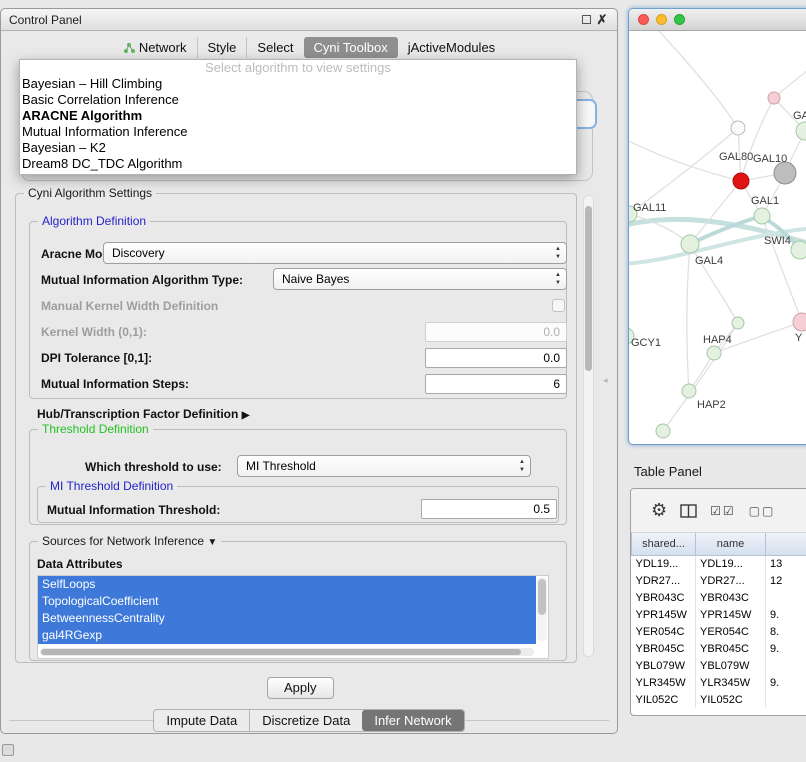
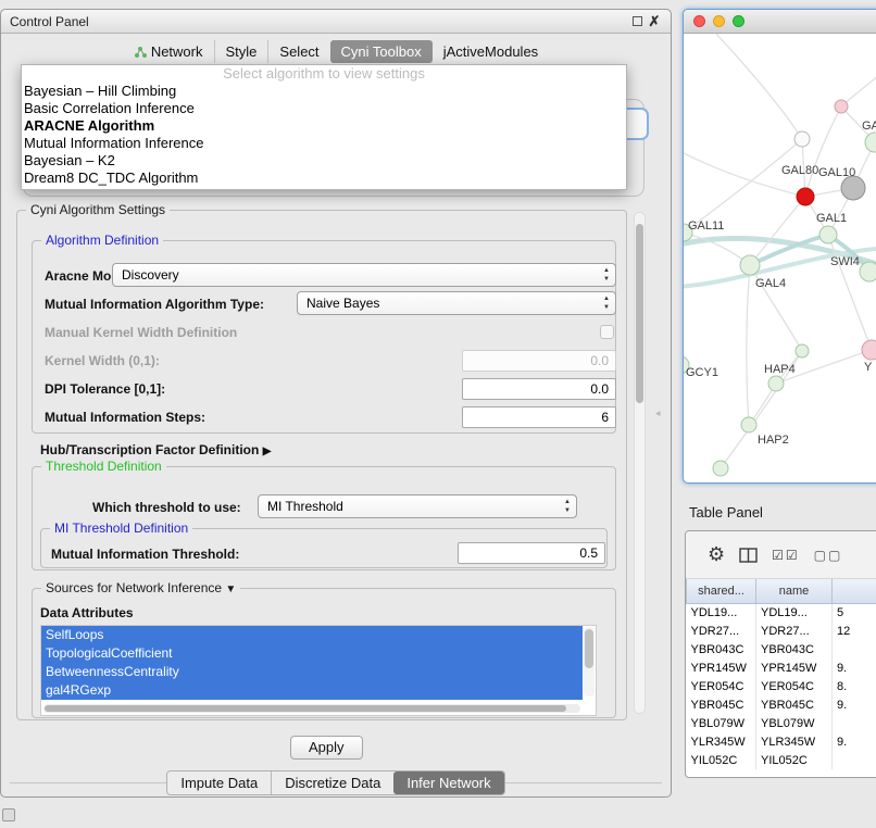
  Control Panel
  ✗
  Network
  Style
  Select
  Cyni Toolbox
  jActiveModules
  Select algorithm to view settings
  Bayesian – Hill Climbing
  Basic Correlation Inference
  ARACNE Algorithm
  Mutual Information Inference
  Bayesian – K2
  Dream8 DC_TDC Algorithm
  ◂
  Cyni Algorithm Settings
  Algorithm Definition
  Aracne Mo
  Discovery
  Mutual Information Algorithm Type:
  Naive Bayes
  Manual Kernel Width Definition
  Kernel Width (0,1):
  0.0
  DPI Tolerance [0,1]:
  0.0
  Mutual Information Steps:
  6
  Hub/Transcription Factor Definition ▶
  Threshold Definition
  Which threshold to use:
  MI Threshold
  MI Threshold Definition
  Mutual Information Threshold:
  0.5
  Sources for Network Inference ▼
  Data Attributes
  SelfLoops
  TopologicalCoefficient
  BetweennessCentrality
  gal4RGexp
  Apply
  Impute Data
  Discretize Data
  Infer Network
  GAL80
  GAL10
  GAL11
  GAL1
  SWI4
  GAL4
  GCY1
  HAP4
  HAP2
  Y
  Table Panel
  ⚙
  ☑☑
  ▢▢
  shared...	name
- YDL19...	YDL19...	13
+ YDL19...	YDL19...	5
  YDR27...	YDR27...	12
  YBR043C	YBR043C
  YPR145W	YPR145W	9.
  YER054C	YER054C	8.
  YBR045C	YBR045C	9.
  YBL079W	YBL079W
  YLR345W	YLR345W	9.
  YIL052C	YIL052C
